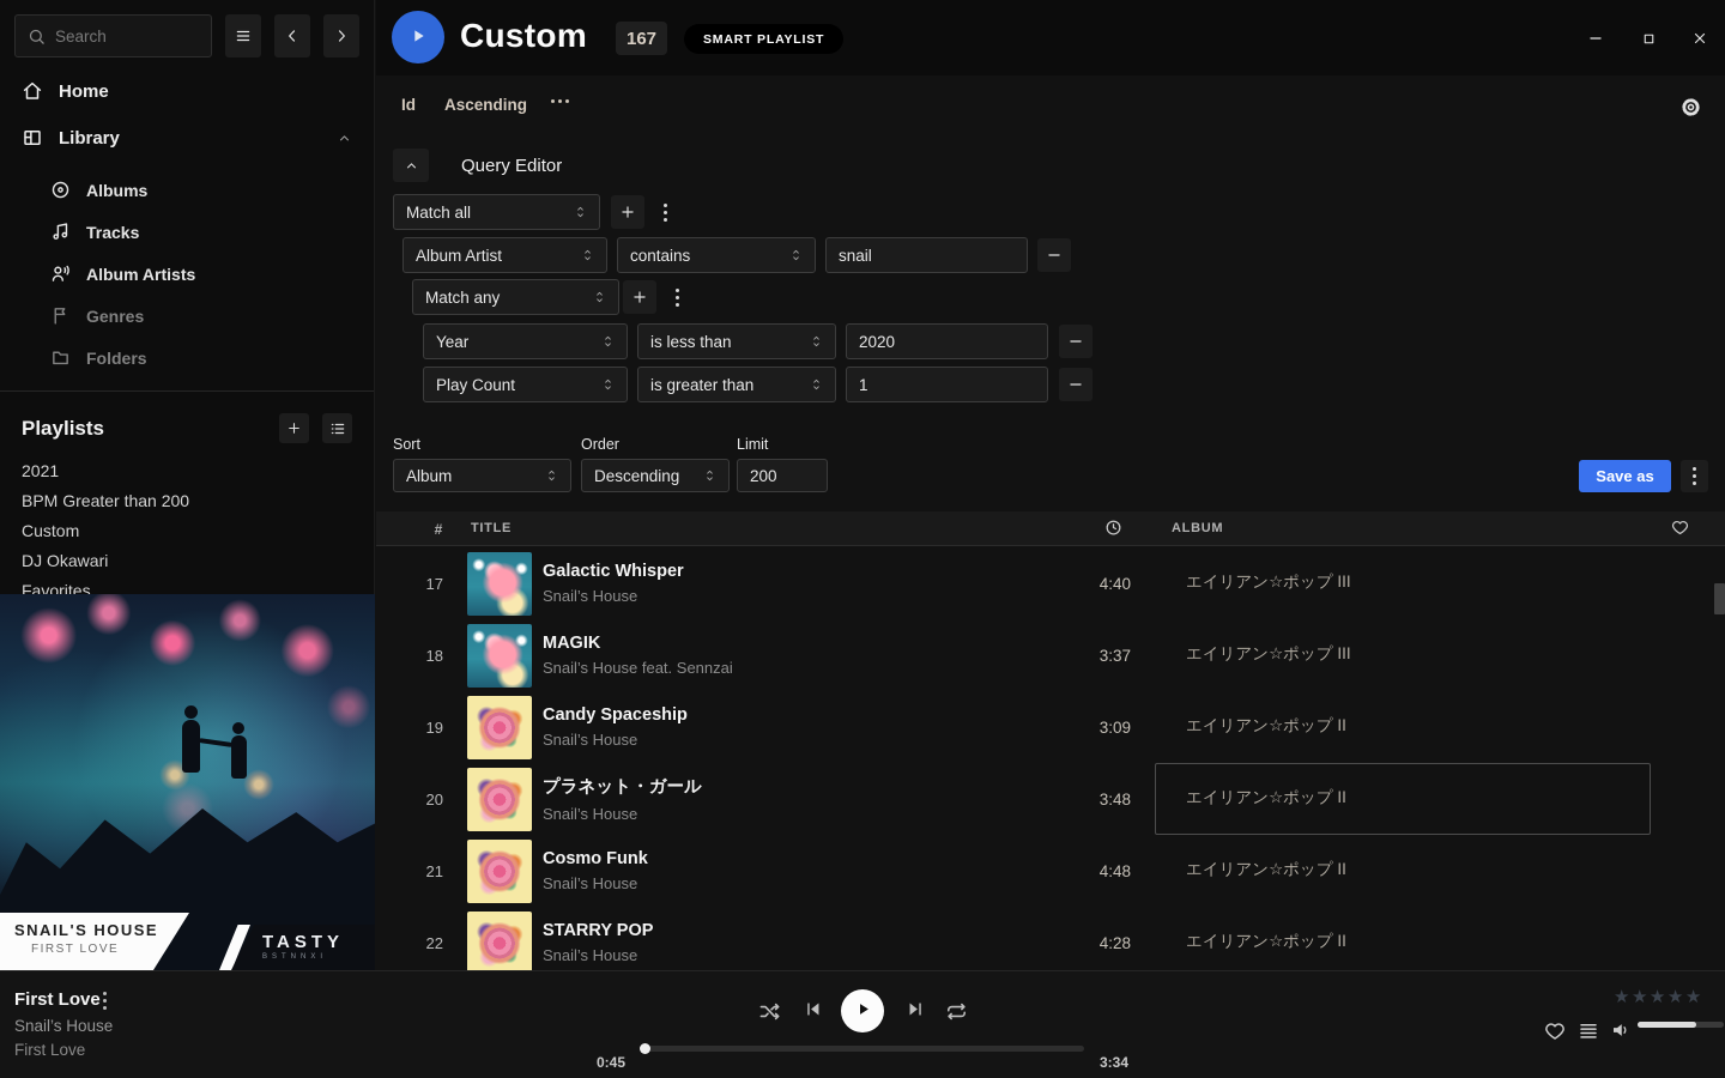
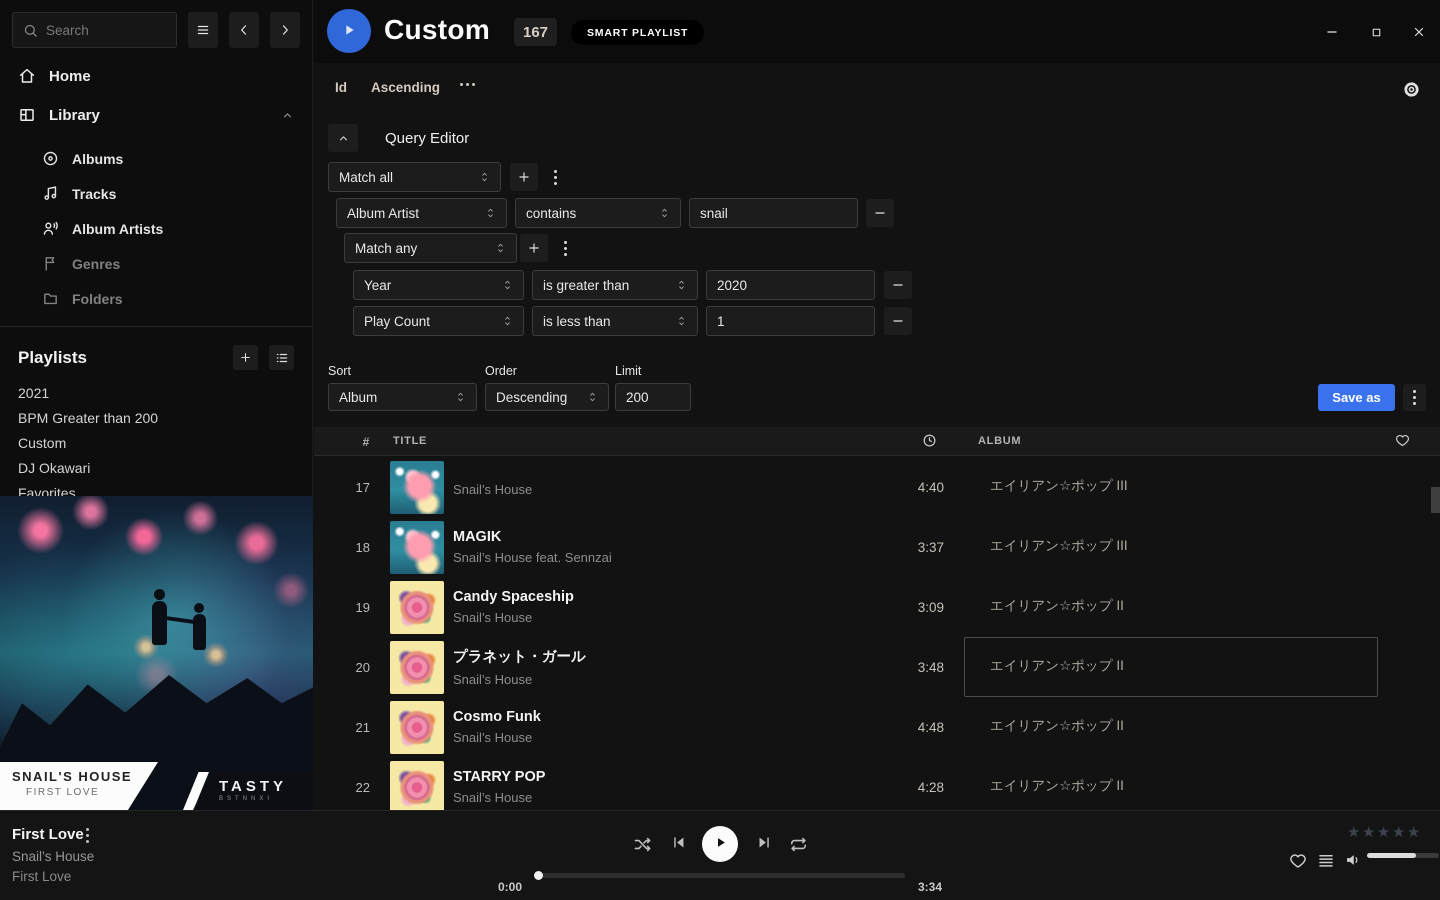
  Search
  Home
  Library
  Albums
  Tracks
  Album Artists
  Genres
  Folders
  Playlists
  2021
  BPM Greater than 200
  Custom
  DJ Okawari
  Favorites
  SNAIL'S HOUSE
  FIRST LOVE
  TASTY
  Custom
  167
  SMART PLAYLIST
  Id
  Ascending
  Query Editor
  Match all
  Album Artist
  contains
  snail
  Match any
  Year
- is less than
+ is greater than
  2020
  Play Count
- is greater than
+ is less than
  1
  Sort
  Order
  Limit
  Album
  Descending
  200
  Save as
  #
  TITLE
  ALBUM
  17
- Galactic Whisper
  Snail’s House
  4:40
  エイリアン☆ポップ III
  18
  MAGIK
  Snail’s House feat. Sennzai
  3:37
  エイリアン☆ポップ III
  19
  Candy Spaceship
  Snail’s House
  3:09
  エイリアン☆ポップ II
  20
  プラネット・ガール
  Snail’s House
  3:48
  エイリアン☆ポップ II
  21
  Cosmo Funk
  Snail’s House
  4:48
  エイリアン☆ポップ II
  22
  STARRY POP
  Snail’s House
  4:28
  エイリアン☆ポップ II
  First Love
  Snail’s House
  First Love
- 0:45
+ 0:00
  3:34
  ★★★★★
